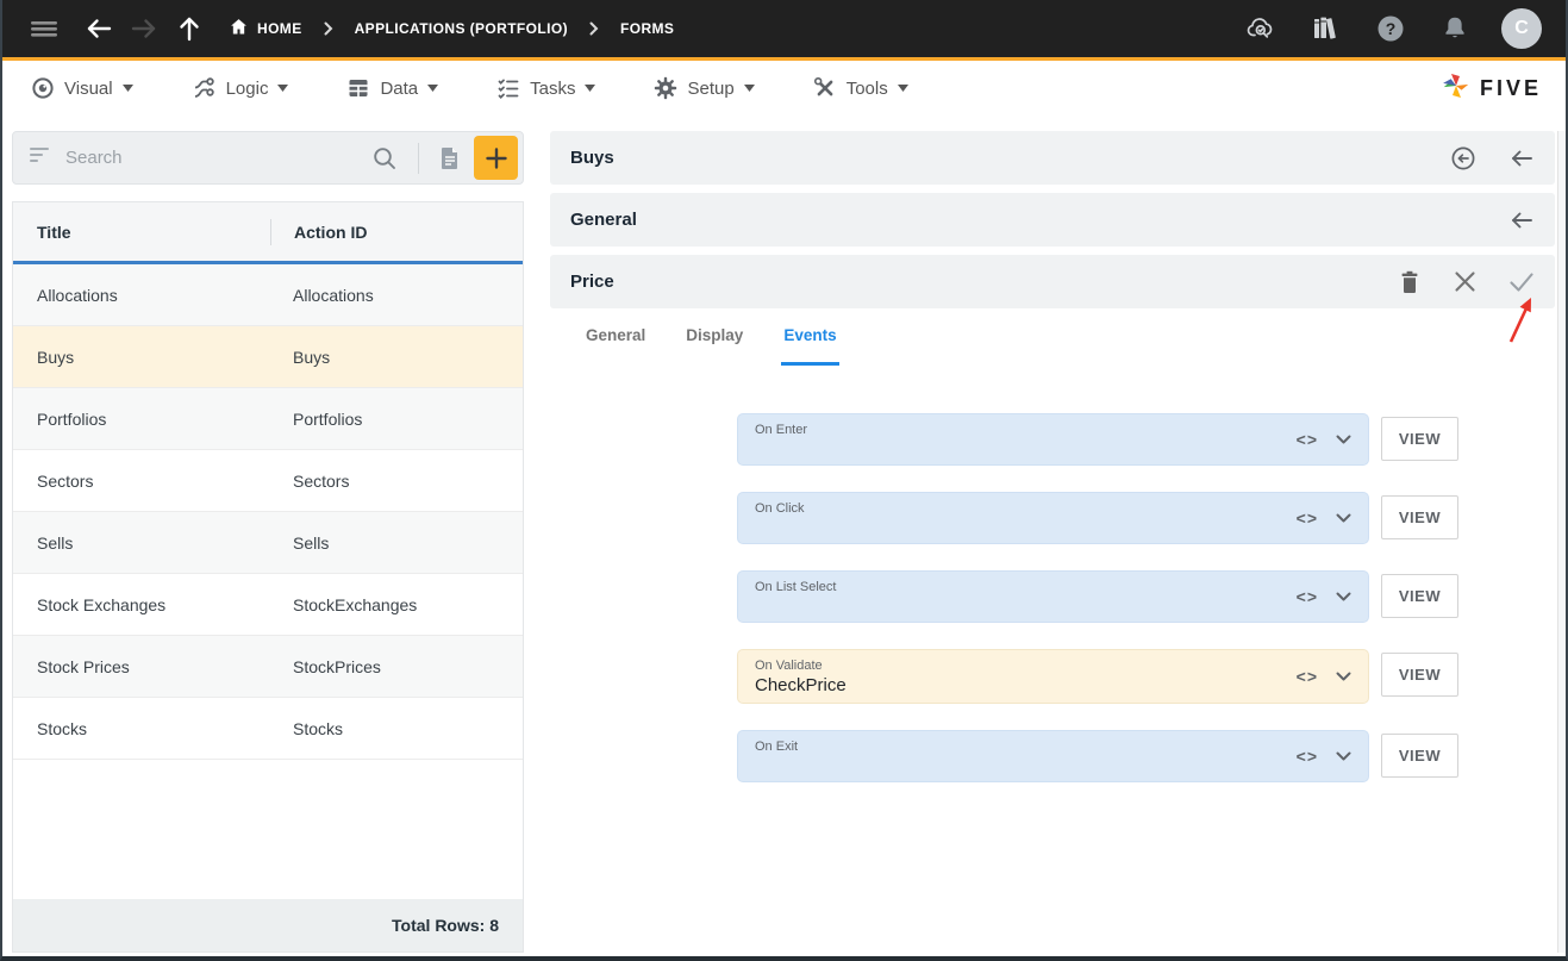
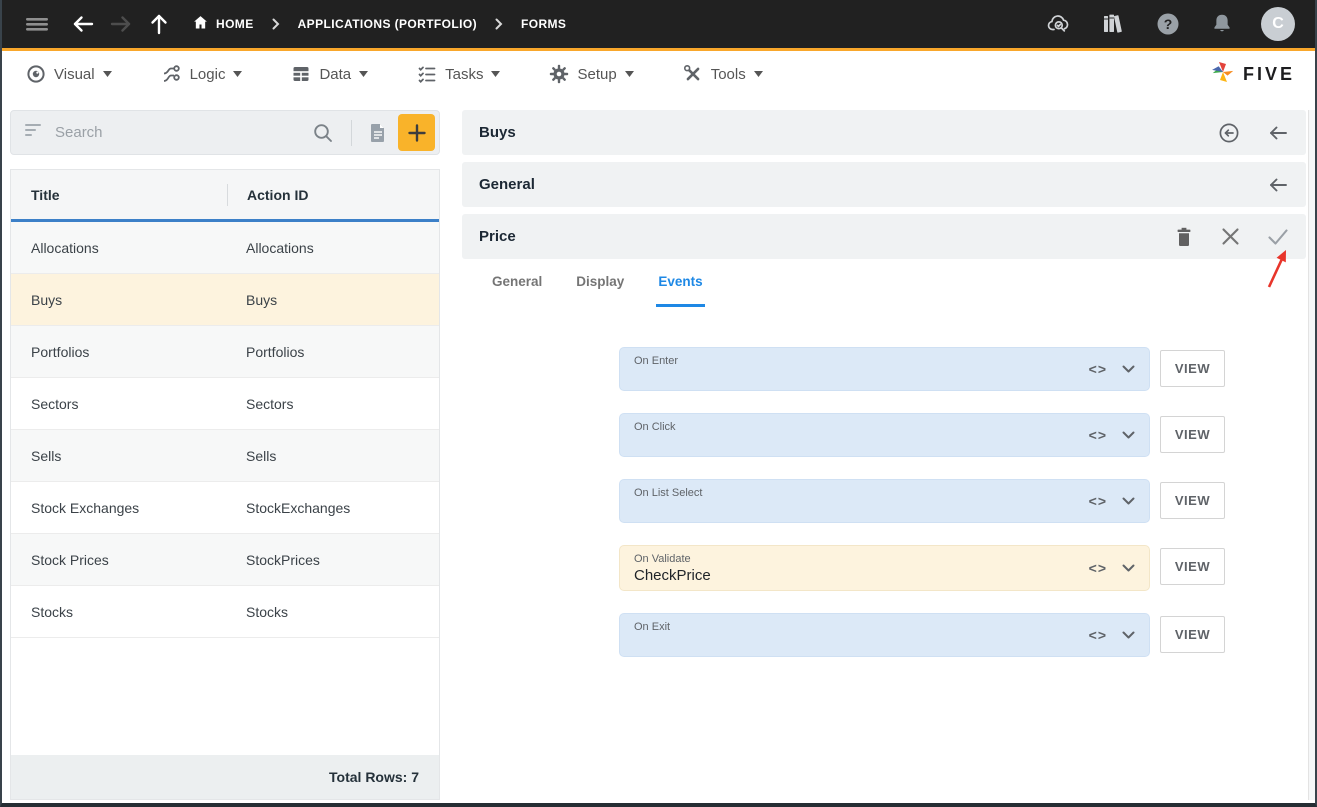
  HOME
  APPLICATIONS (PORTFOLIO)
  FORMS
  ?
  C
  Visual
  Logic
  Data
  Tasks
  Setup
  Tools
  FIVE
  Search
  Title
  Action ID
  Allocations
  Allocations
  Buys
  Buys
  Portfolios
  Portfolios
  Sectors
  Sectors
  Sells
  Sells
  Stock Exchanges
  StockExchanges
  Stock Prices
  StockPrices
  Stocks
  Stocks
- Total Rows: 8
+ Total Rows: 7
  Buys
  General
  Price
  General
  Display
  Events
  On Enter
  <>
  VIEW
  On Click
  <>
  VIEW
  On List Select
  <>
  VIEW
  On Validate
  CheckPrice
  <>
  VIEW
  On Exit
  <>
  VIEW
